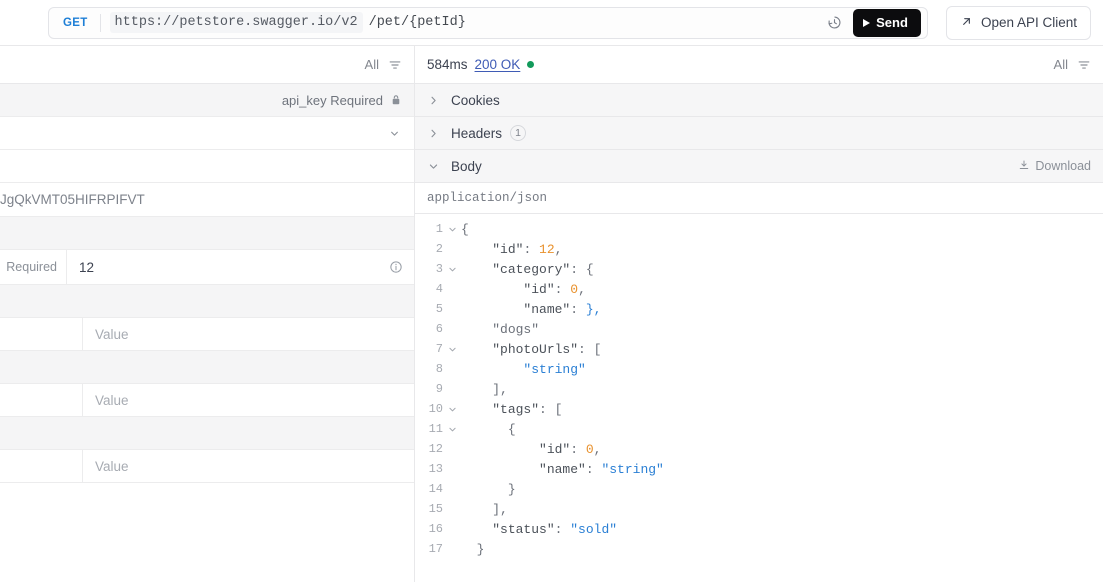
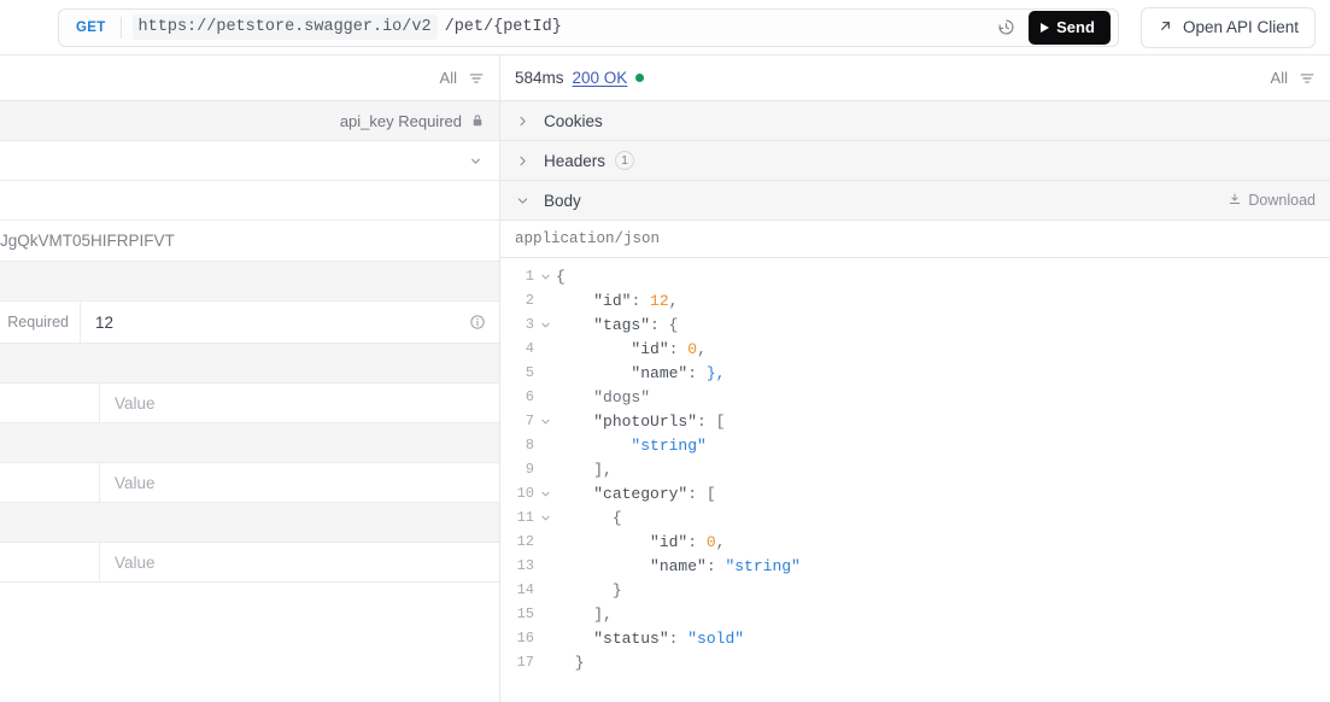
  GET
  https://petstore.swagger.io/v2
  /pet/{petId}
  Send
  Open API Client
  All
  api_key Required
  JgQkVMT05HIFRPIFVT
  Required
  12
  Value
  Value
  Value
  584ms
  200 OK
  All
  Cookies
  Headers
  1
  Body
  Download
  application/json
  1
  {
  2
  "id": 12,
  3
- "category": {
+ "tags": {
  4
  "id": 0,
  5
  "name": },
  6
  "dogs"
  7
  "photoUrls": [
  8
  "string"
  9
  ],
  10
- "tags": [
+ "category": [
  11
  {
  12
  "id": 0,
  13
  "name": "string"
  14
  }
  15
  ],
  16
  "status": "sold"
  17
  }
